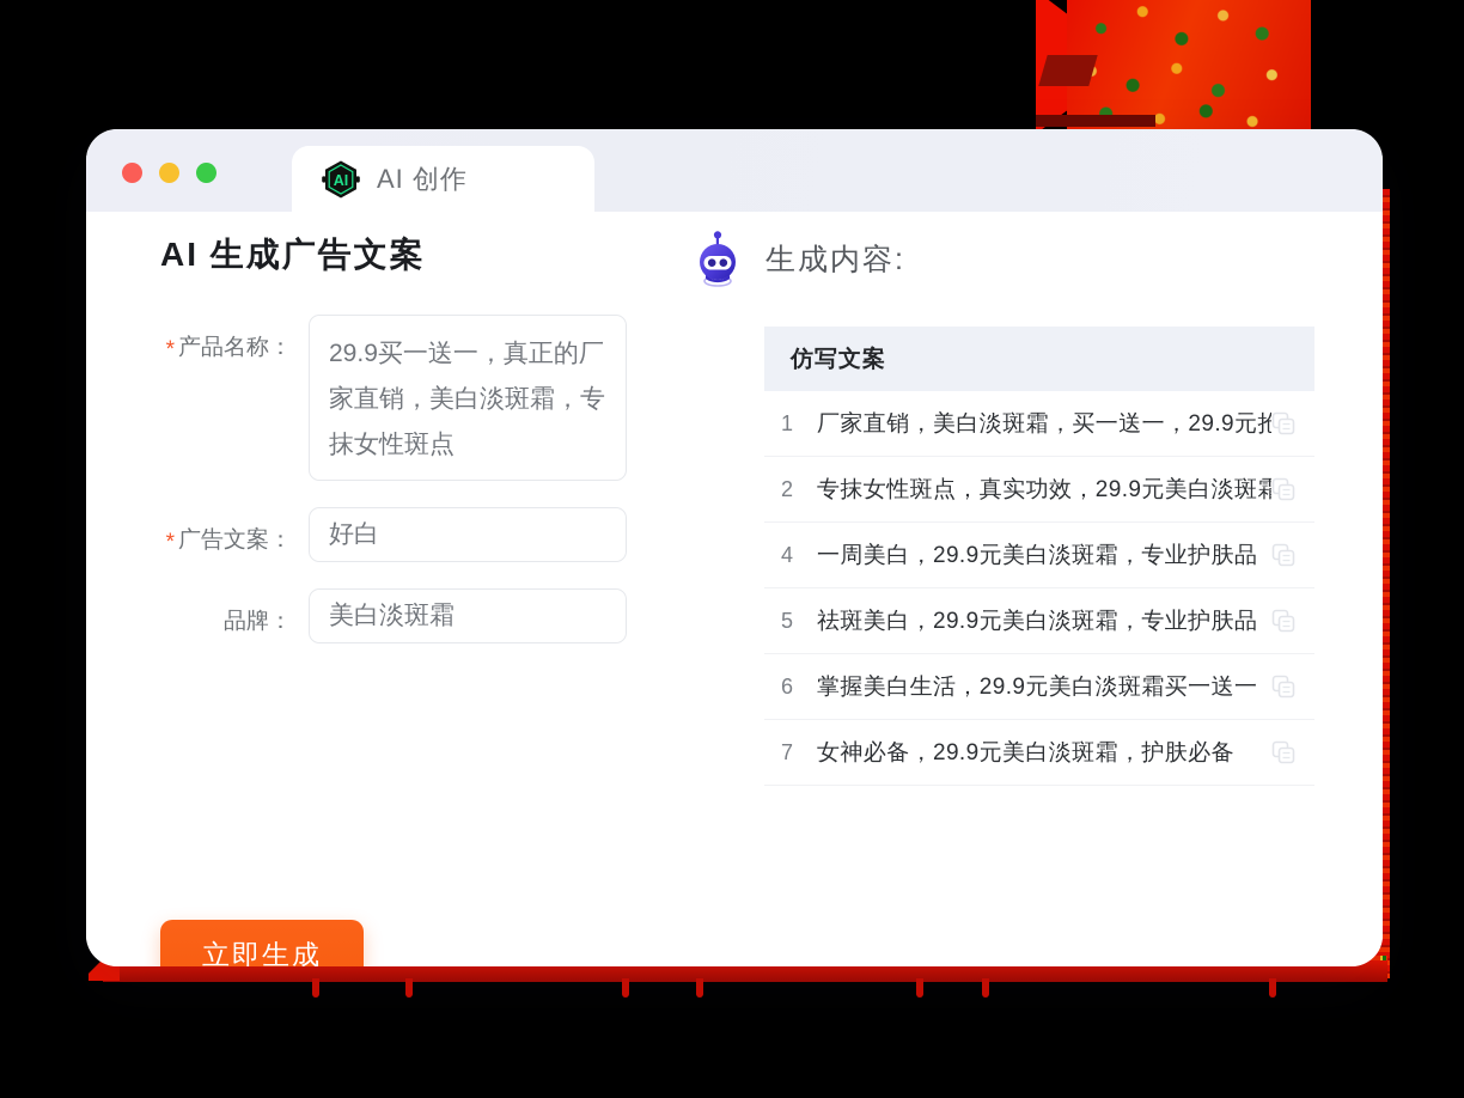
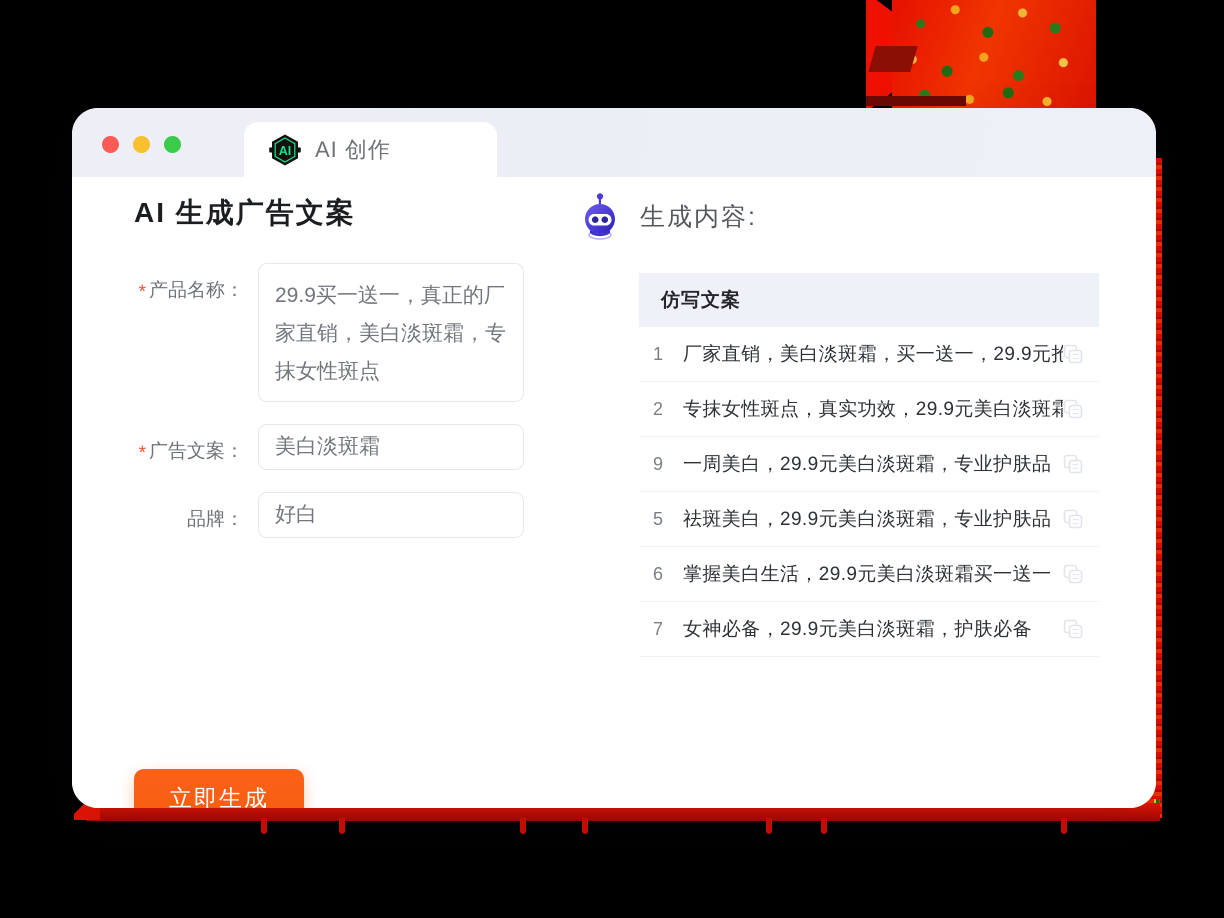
  AI
  AI 创作
  AI 生成广告文案
  * 产品名称：
  29.9买一送一，真正的厂家直销，美白淡斑霜，专抹女性斑点
  * 广告文案：
- 好白
+ 美白淡斑霜
  品牌：
- 美白淡斑霜
+ 好白
  立即生成
  生成内容:
  仿写文案
  1
  厂家直销，美白淡斑霜，买一送一，29.9元抢
  2
  专抹女性斑点，真实功效，29.9元美白淡斑霜
- 4
+ 9
  一周美白，29.9元美白淡斑霜，专业护肤品
  5
  祛斑美白，29.9元美白淡斑霜，专业护肤品
  6
  掌握美白生活，29.9元美白淡斑霜买一送一
  7
  女神必备，29.9元美白淡斑霜，护肤必备
